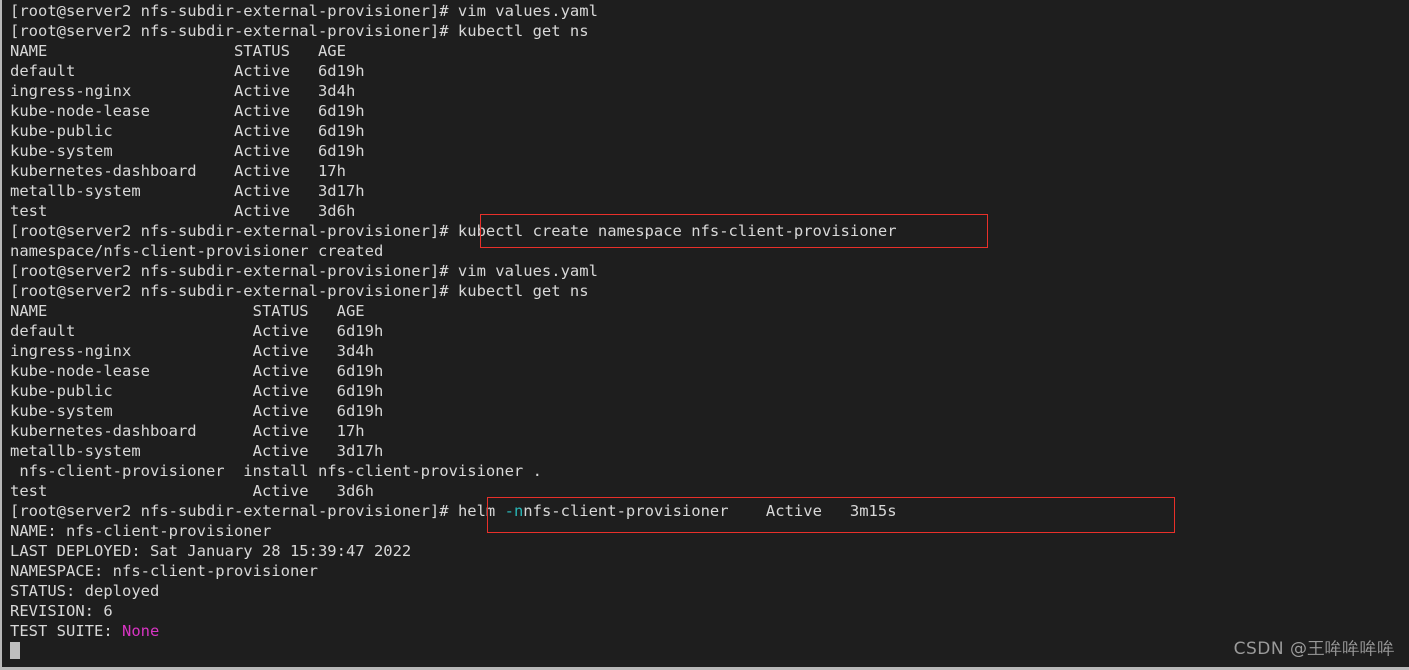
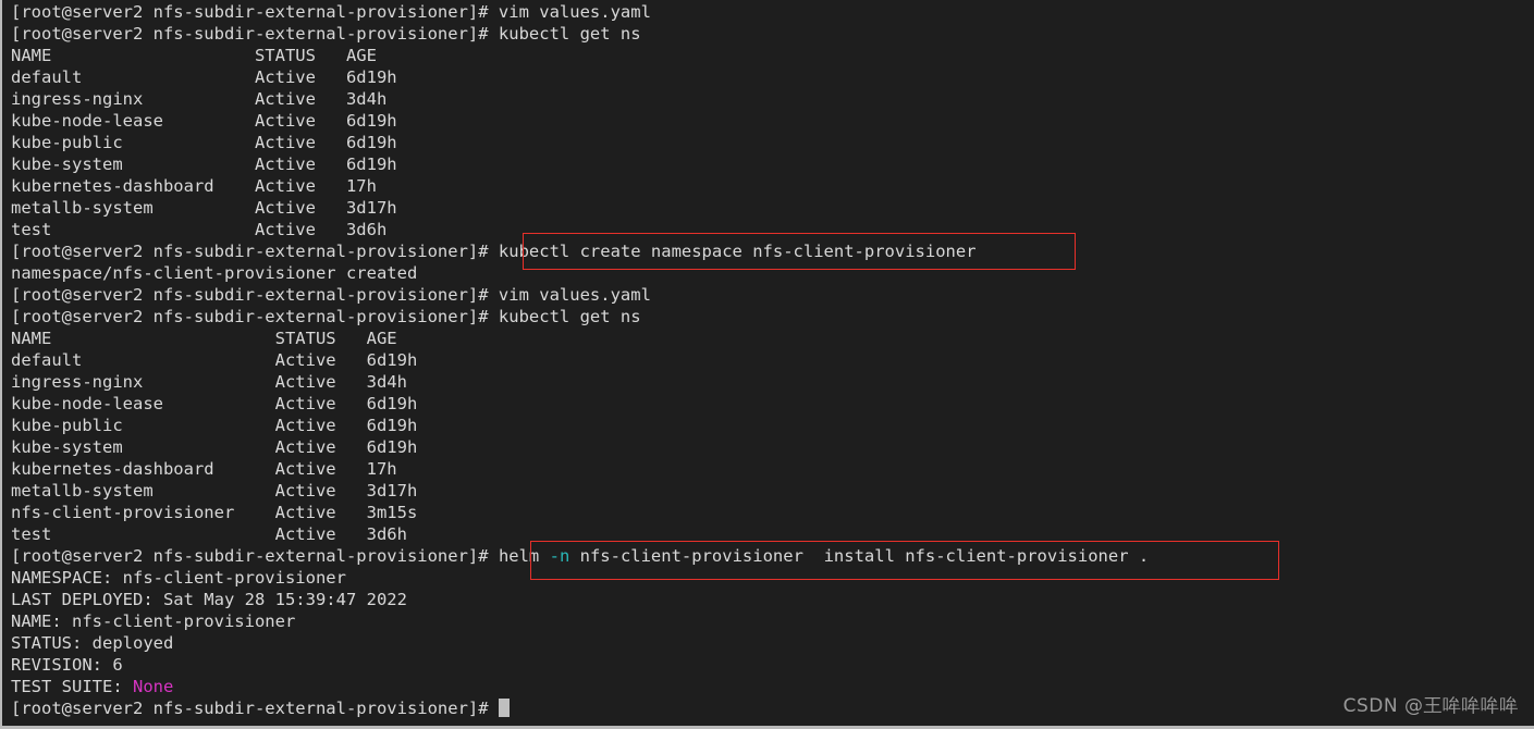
  [root@server2 nfs-subdir-external-provisioner]# vim values.yaml
  [root@server2 nfs-subdir-external-provisioner]# kubectl get ns
  NAME STATUS AGE
  default Active 6d19h
  ingress-nginx Active 3d4h
  kube-node-lease Active 6d19h
  kube-public Active 6d19h
  kube-system Active 6d19h
  kubernetes-dashboard Active 17h
  metallb-system Active 3d17h
  test Active 3d6h
  [root@server2 nfs-subdir-external-provisioner]# kubectl create namespace nfs-client-provisioner
  namespace/nfs-client-provisioner created
  [root@server2 nfs-subdir-external-provisioner]# vim values.yaml
  [root@server2 nfs-subdir-external-provisioner]# kubectl get ns
  NAME STATUS AGE
  default Active 6d19h
  ingress-nginx Active 3d4h
  kube-node-lease Active 6d19h
  kube-public Active 6d19h
  kube-system Active 6d19h
  kubernetes-dashboard Active 17h
  metallb-system Active 3d17h
- nfs-client-provisioner install nfs-client-provisioner .
+ nfs-client-provisioner Active 3m15s
  test Active 3d6h
- [root@server2 nfs-subdir-external-provisioner]# helm -nnfs-client-provisioner Active 3m15s
+ [root@server2 nfs-subdir-external-provisioner]# helm -n nfs-client-provisioner install nfs-client-provisioner .
- NAME: nfs-client-provisioner
+ NAMESPACE: nfs-client-provisioner
- LAST DEPLOYED: Sat January 28 15:39:47 2022
+ LAST DEPLOYED: Sat May 28 15:39:47 2022
- NAMESPACE: nfs-client-provisioner
+ NAME: nfs-client-provisioner
  STATUS: deployed
  REVISION: 6
  TEST SUITE: None
+ [root@server2 nfs-subdir-external-provisioner]#
  CSDN @王哞哞哞哞
